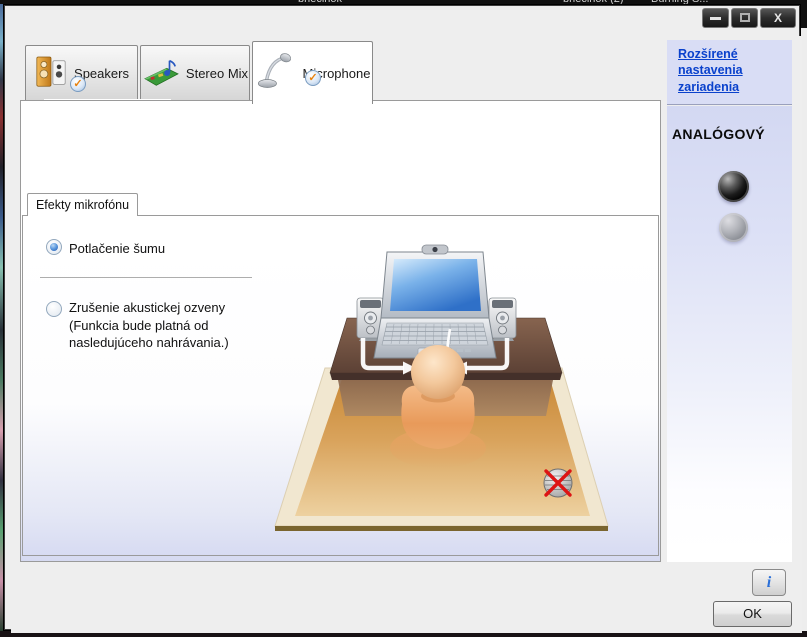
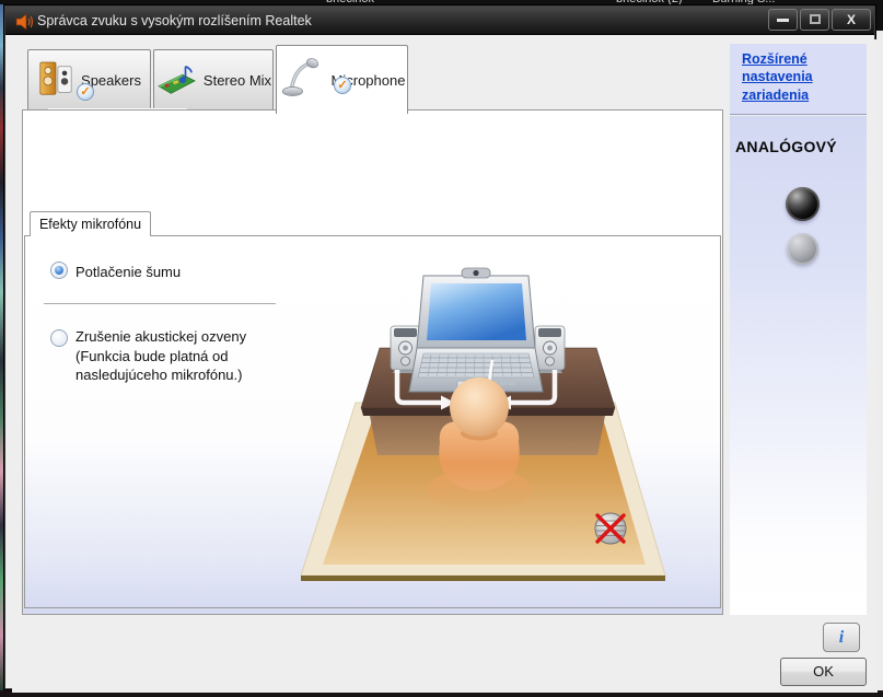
+ Správca zvuku s vysokým rozlíšením Realtek
  X
  ✓
  Speakers
  Stereo Mix
  ✓
  rophone
  Efekty mikrofónu
  Potlačenie šumu
- Zrušenie akustickej ozveny (Funkcia bude platná od nasledujúceho nahrávania.)
+ Zrušenie akustickej ozveny (Funkcia bude platná od nasledujúceho mikrofónu.)
  Rozšírené nastavenia zariadenia
  ANALÓGOVÝ
  i
  OK
